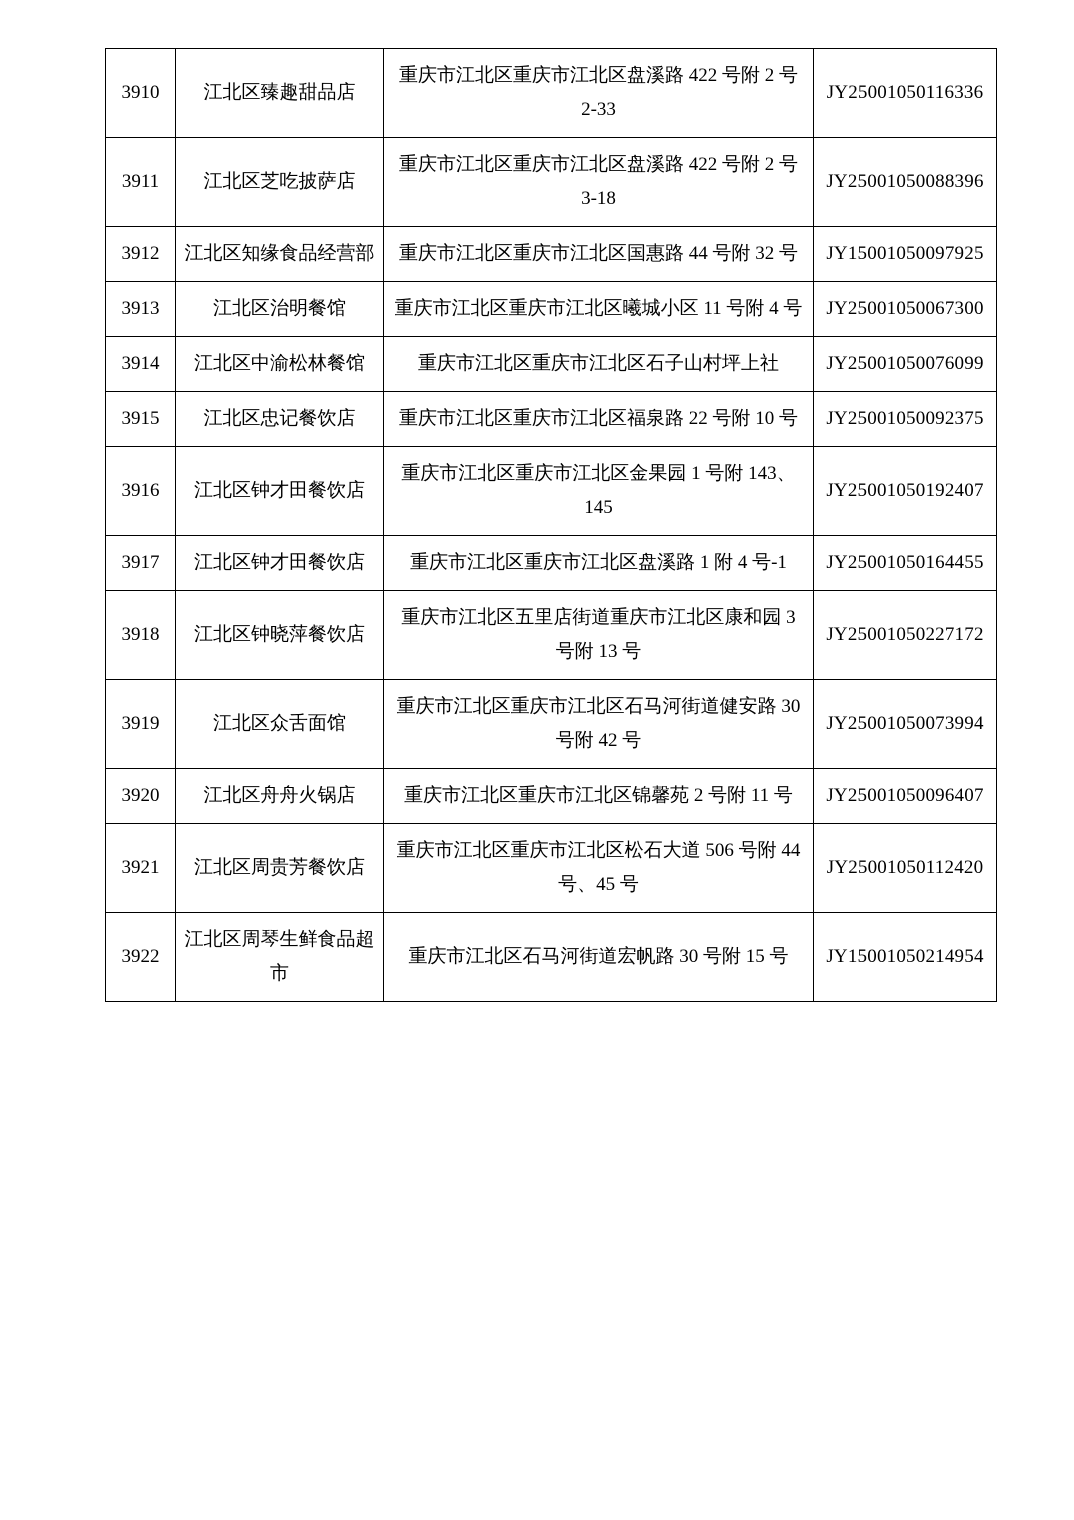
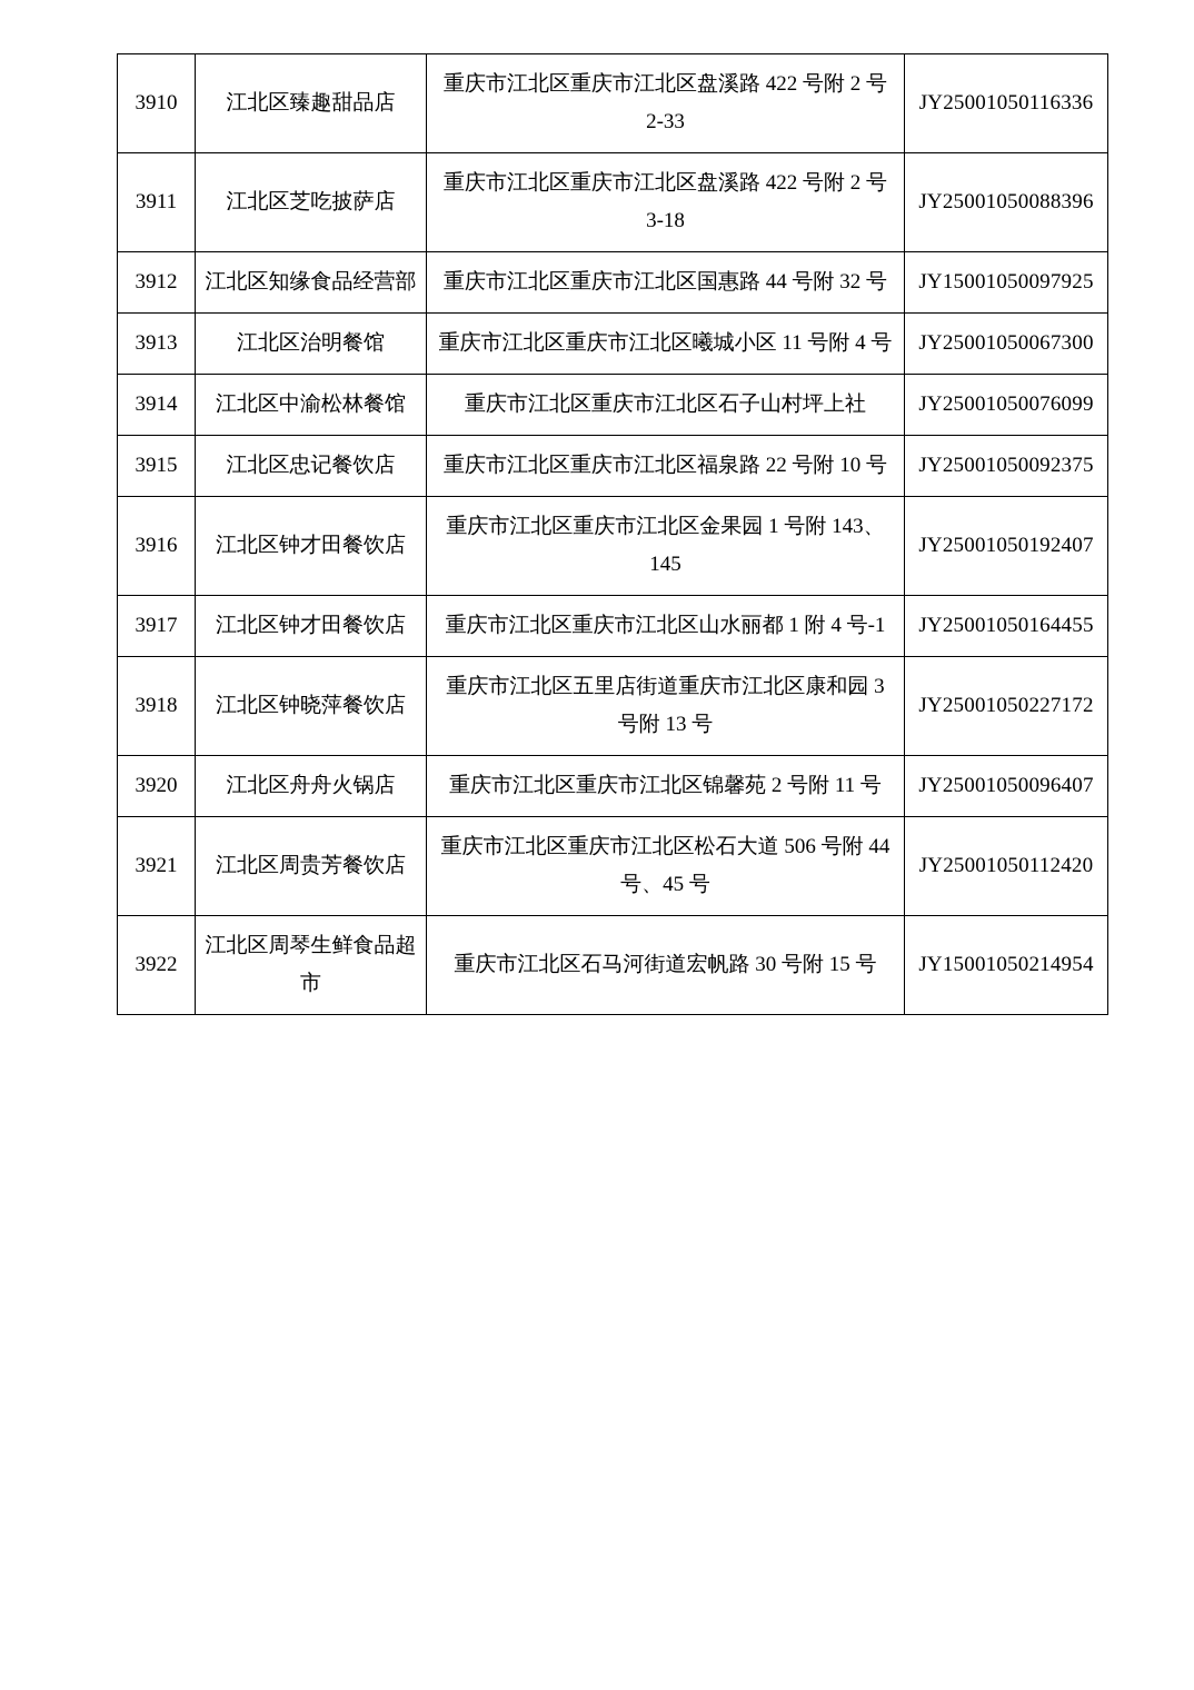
  3910	江北区臻趣甜品店	重庆市江北区重庆市江北区盘溪路 422 号附 2 号 2-33	JY25001050116336
  3911	江北区芝吃披萨店	重庆市江北区重庆市江北区盘溪路 422 号附 2 号 3-18	JY25001050088396
  3912	江北区知缘食品经营部	重庆市江北区重庆市江北区国惠路 44 号附 32 号	JY15001050097925
  3913	江北区治明餐馆	重庆市江北区重庆市江北区曦城小区 11 号附 4 号	JY25001050067300
  3914	江北区中渝松林餐馆	重庆市江北区重庆市江北区石子山村坪上社	JY25001050076099
  3915	江北区忠记餐饮店	重庆市江北区重庆市江北区福泉路 22 号附 10 号	JY25001050092375
  3916	江北区钟才田餐饮店	重庆市江北区重庆市江北区金果园 1 号附 143、145	JY25001050192407
- 3917	江北区钟才田餐饮店	重庆市江北区重庆市江北区盘溪路 1 附 4 号-1	JY25001050164455
+ 3917	江北区钟才田餐饮店	重庆市江北区重庆市江北区山水丽都 1 附 4 号-1	JY25001050164455
  3918	江北区钟晓萍餐饮店	重庆市江北区五里店街道重庆市江北区康和园 3 号附 13 号	JY25001050227172
- 3919	江北区众舌面馆	重庆市江北区重庆市江北区石马河街道健安路 30 号附 42 号	JY25001050073994
  3920	江北区舟舟火锅店	重庆市江北区重庆市江北区锦馨苑 2 号附 11 号	JY25001050096407
  3921	江北区周贵芳餐饮店	重庆市江北区重庆市江北区松石大道 506 号附 44 号、45 号	JY25001050112420
  3922	江北区周琴生鲜食品超市	重庆市江北区石马河街道宏帆路 30 号附 15 号	JY15001050214954
